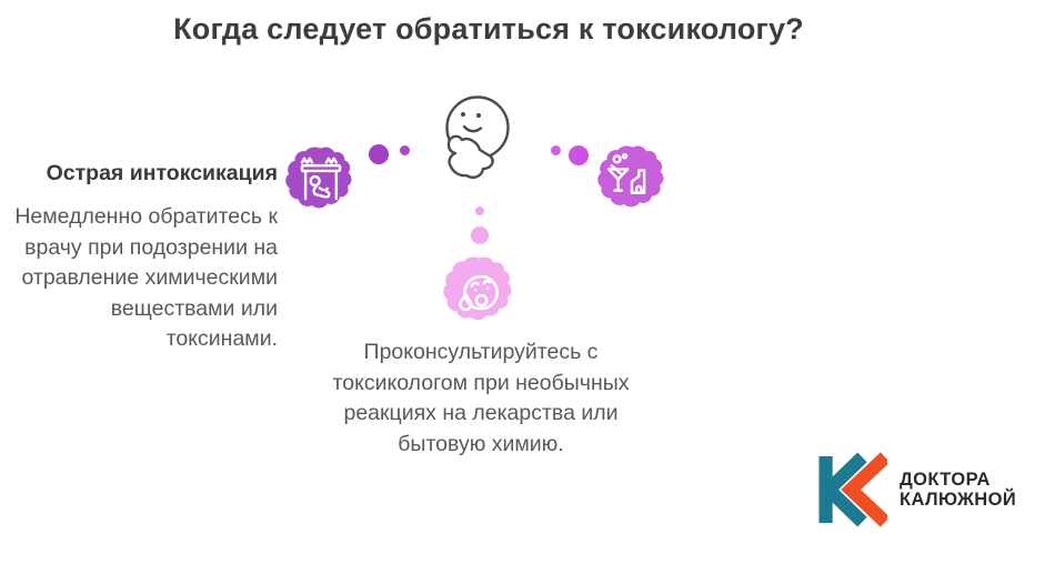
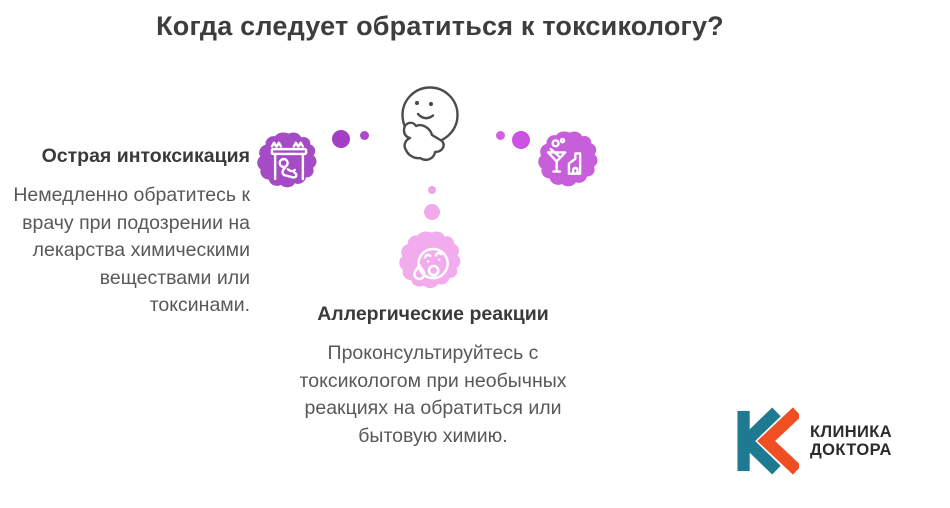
  Когда следует обратиться к токсикологу?
  Острая интоксикация
- Немедленно обратитесь к врачу при подозрении на отравление химическими веществами или токсинами.
+ Немедленно обратитесь к врачу при подозрении на лекарства химическими веществами или токсинами.
+ Аллергические реакции
- Проконсультируйтесь с токсикологом при необычных реакциях на лекарства или бытовую химию.
+ Проконсультируйтесь с токсикологом при необычных реакциях на обратиться или бытовую химию.
+ КЛИНИКА
  ДОКТОРА
- КАЛЮЖНОЙ
